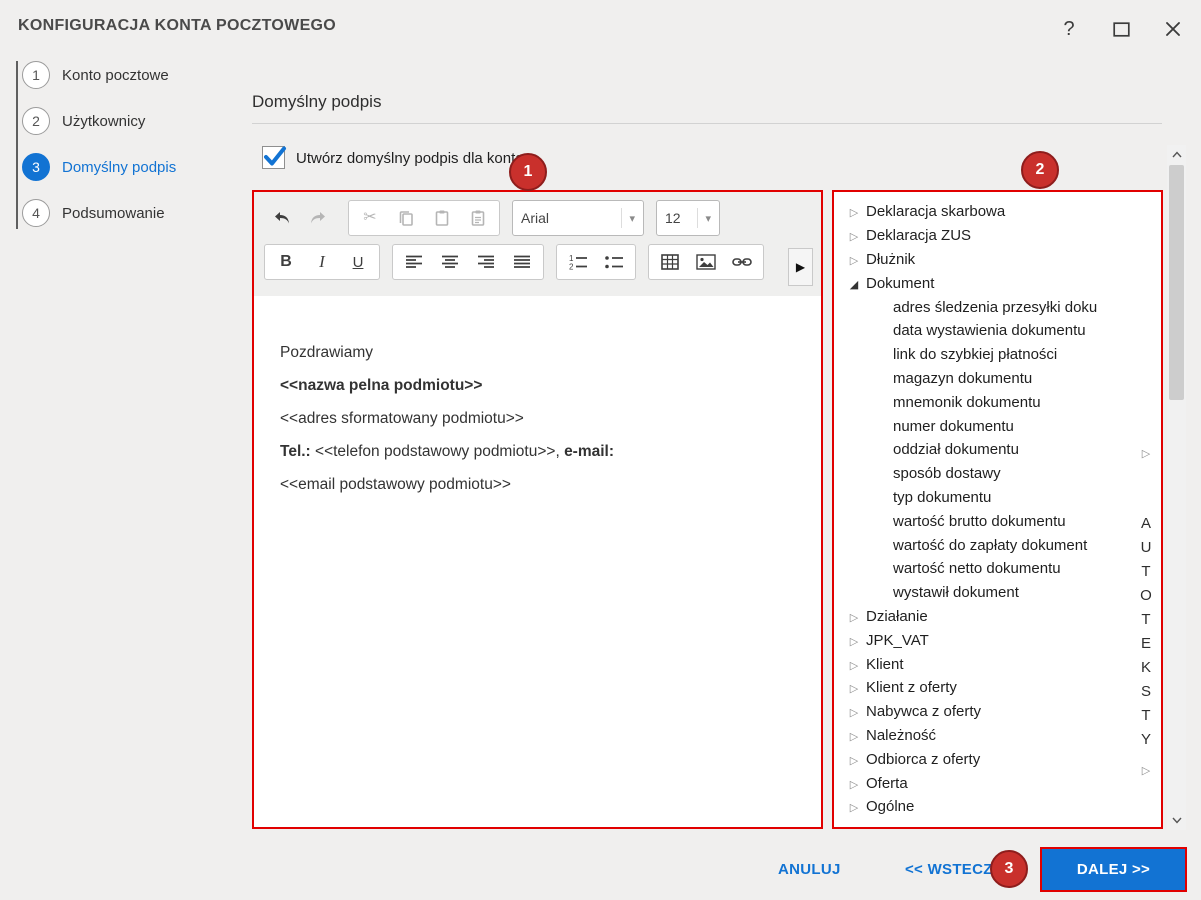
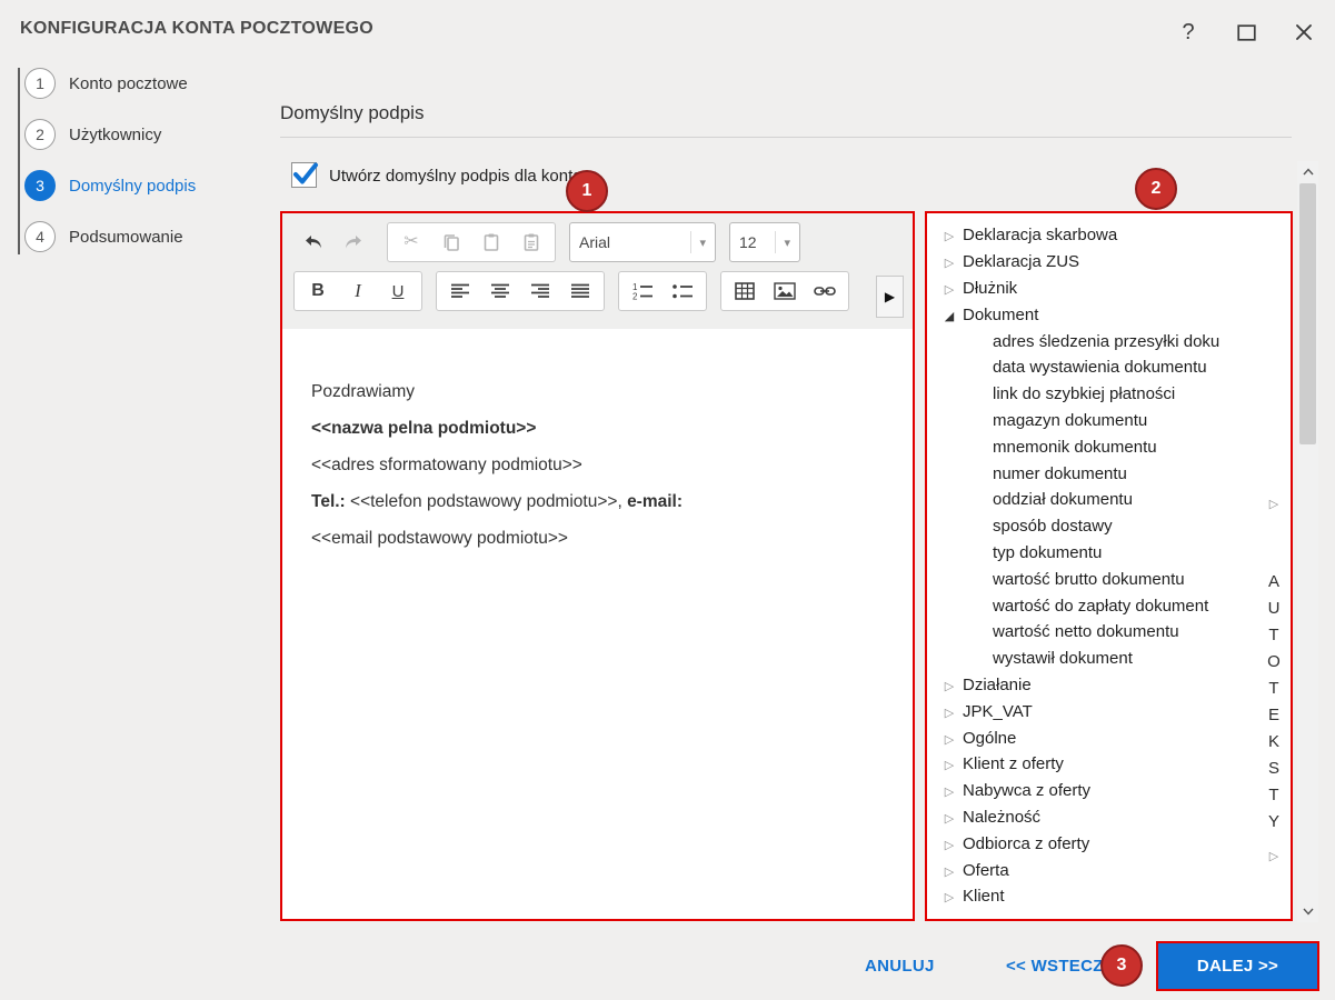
  KONFIGURACJA KONTA POCZTOWEGO
  ?
  1
  Konto pocztowe
  2
  Użytkownicy
  3
  Domyślny podpis
  4
  Podsumowanie
  Domyślny podpis
  Utwórz domyślny podpis dla kon
  1
  2
  3
  ✂
  Arial
  ▾
  12
  ▾
  B
  I
  U
  1
  2
  ▶
  Pozdrawiamy
  <<nazwa pelna podmiotu>>
  <<adres sformatowany podmiotu>>
  Tel.: <<telefon podstawowy podmiotu>>, e-mail:
  <<email podstawowy podmiotu>>
  Deklaracja skarbowa
  Deklaracja ZUS
  Dłużnik
  Dokument
  adres śledzenia przesyłki doku
  data wystawienia dokumentu
  link do szybkiej płatności
  magazyn dokumentu
  mnemonik dokumentu
  numer dokumentu
  oddział dokumentu
  sposób dostawy
  typ dokumentu
  wartość brutto dokumentu
  wartość do zapłaty dokument
  wartość netto dokumentu
  wystawił dokument
  Działanie
  JPK_VAT
- Klient
+ Ogólne
  Klient z oferty
  Nabywca z oferty
  Należność
  Odbiorca z oferty
  Oferta
- Ogólne
+ Klient
  ▷
  A
  U
  T
  O
  T
  E
  K
  S
  T
  Y
  ▷
  ANULUJ
  << WSTECZ
  DALEJ >>
